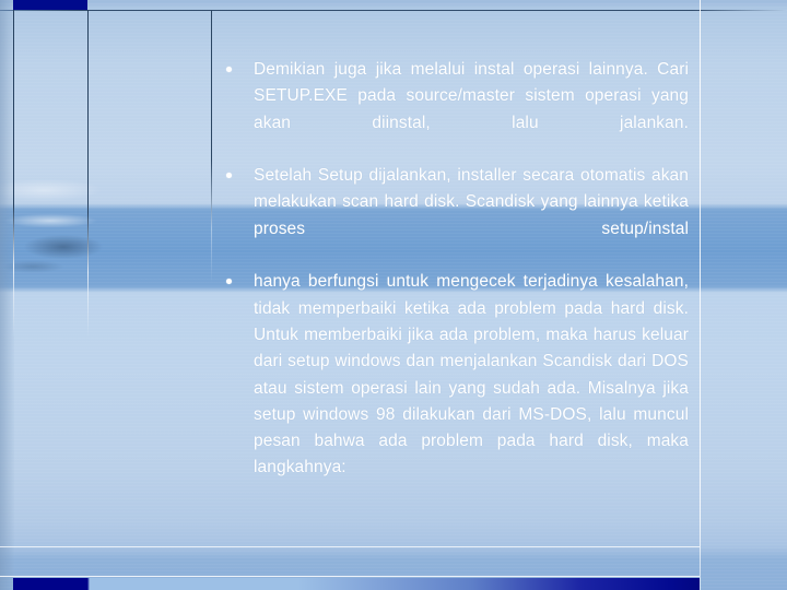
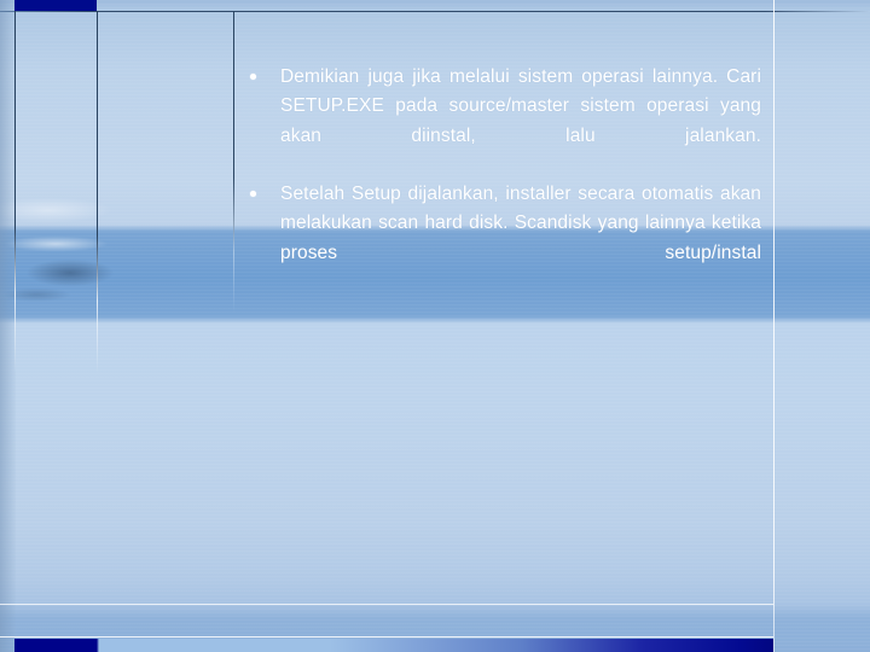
- Demikian juga jika melalui instal operasi lainnya. Cari SETUP.EXE pada source/master sistem operasi yang akan diinstal, lalu jalankan.
+ Demikian juga jika melalui sistem operasi lainnya. Cari SETUP.EXE pada source/master sistem operasi yang akan diinstal, lalu jalankan.
  Setelah Setup dijalankan, installer secara otomatis akan melakukan scan hard disk. Scandisk yang lainnya ketika proses setup/instal
- hanya berfungsi untuk mengecek terjadinya kesalahan, tidak memperbaiki ketika ada problem pada hard disk. Untuk memberbaiki jika ada problem, maka harus keluar dari setup windows dan menjalankan Scandisk dari DOS atau sistem operasi lain yang sudah ada. Misalnya jika setup windows 98 dilakukan dari MS-DOS, lalu muncul pesan bahwa ada problem pada hard disk, maka langkahnya:
